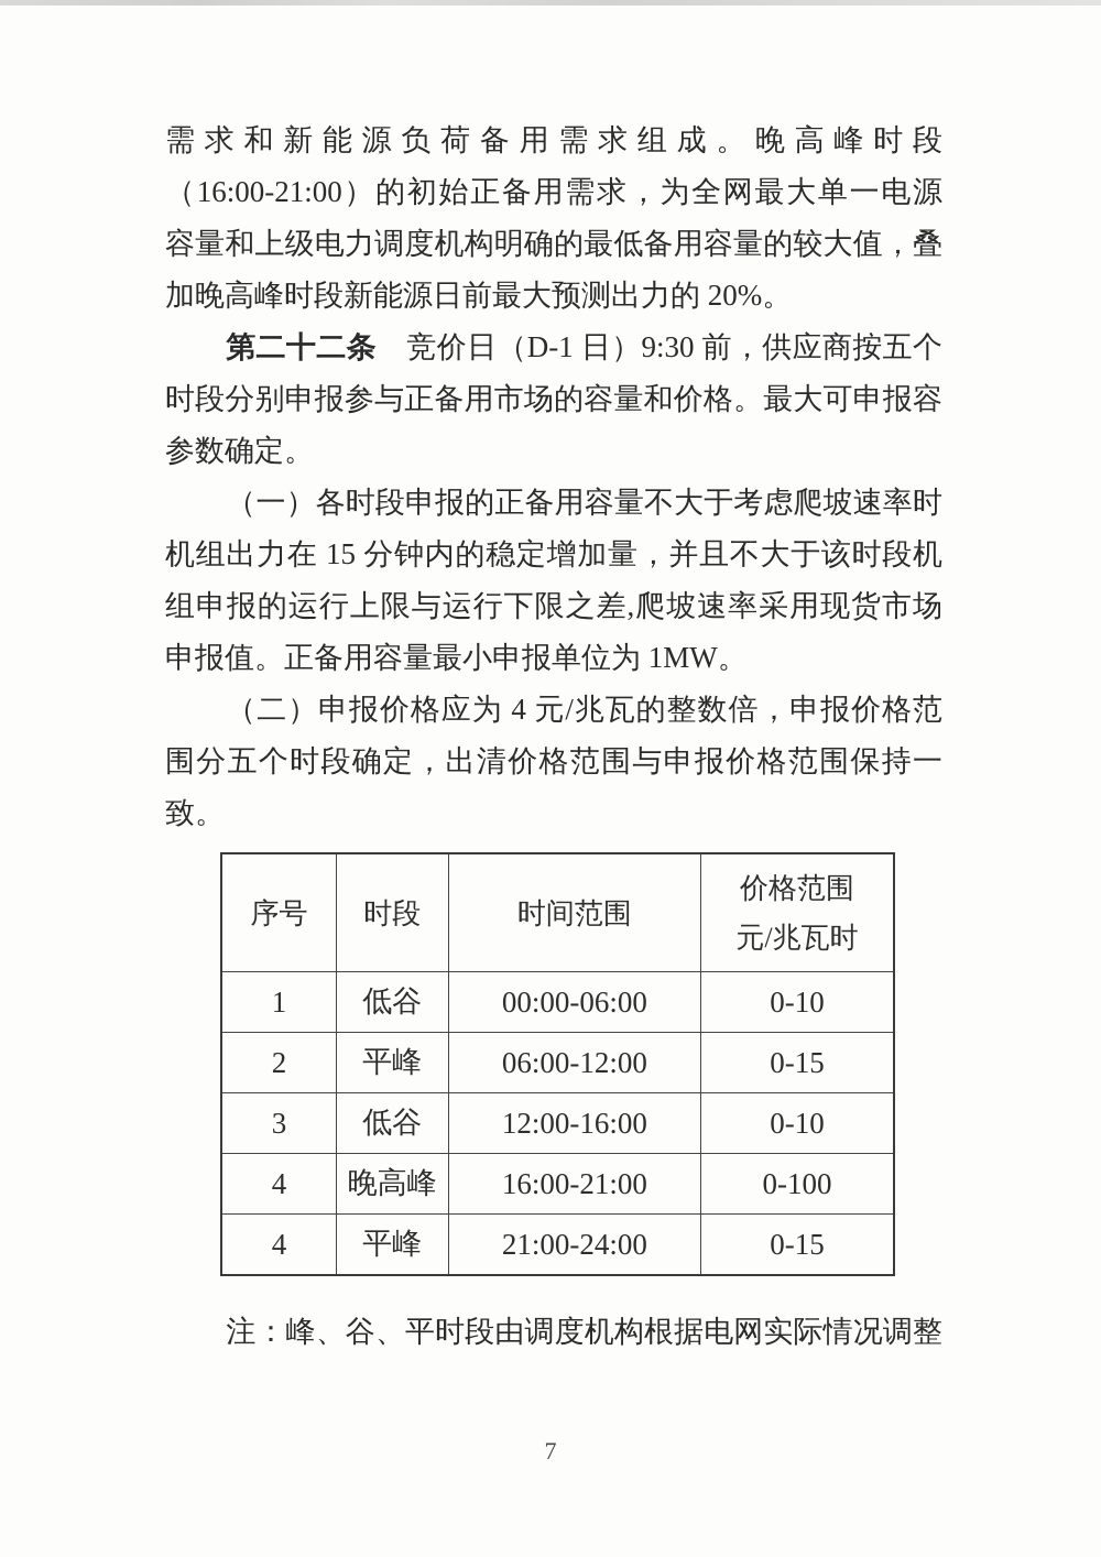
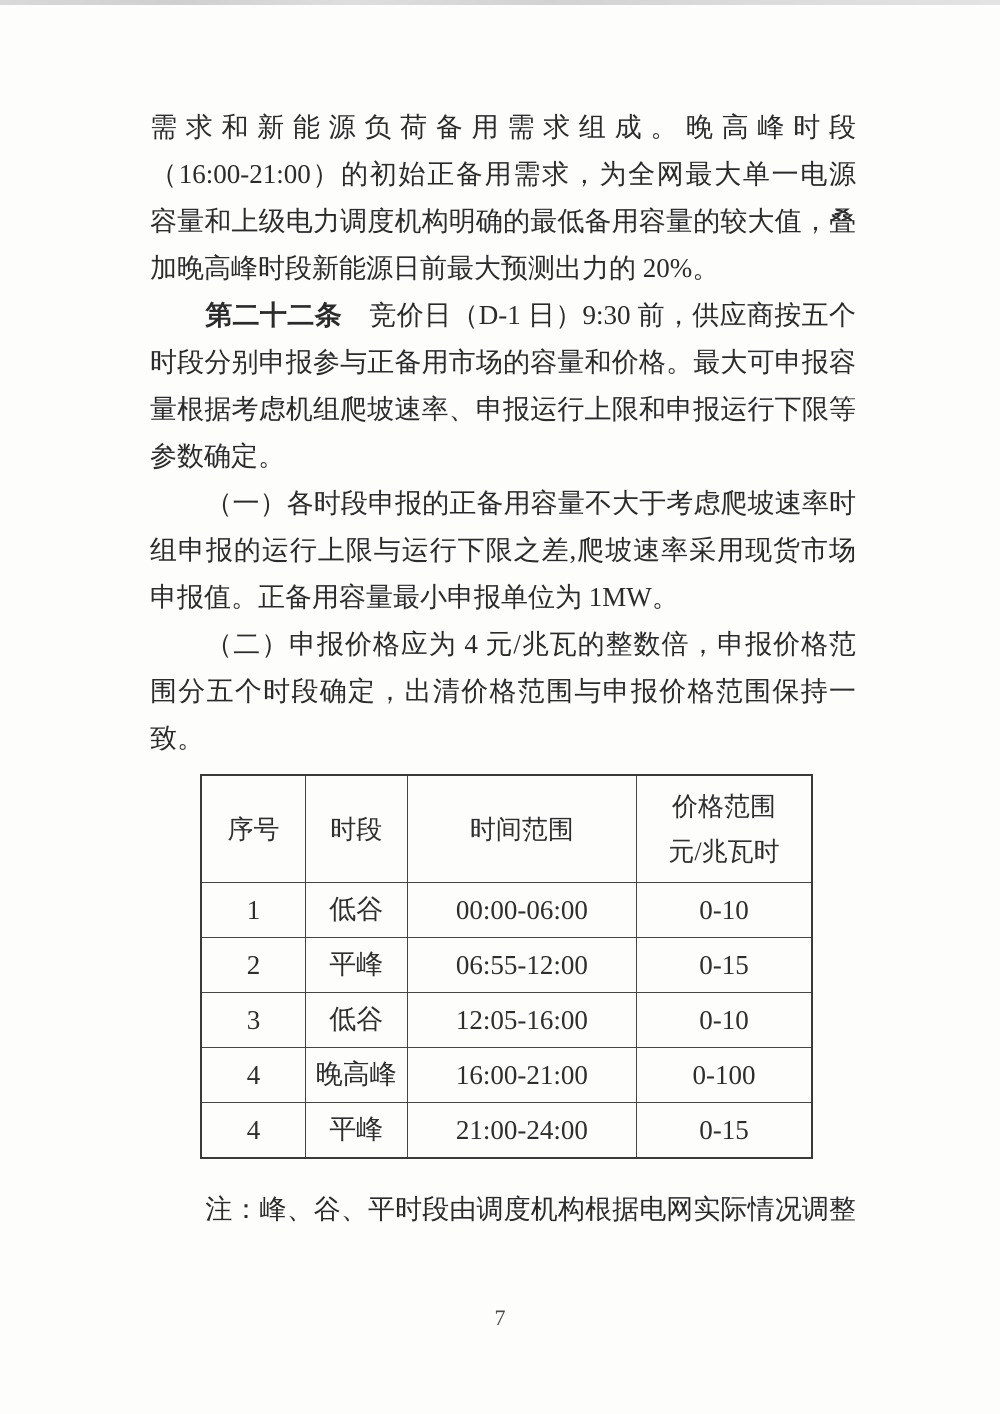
  需求和新能源负荷备用需求组成。晚高峰时段
  （16:00-21:00）的初始正备用需求，为全网最大单一电源
  容量和上级电力调度机构明确的最低备用容量的较大值，叠
  加晚高峰时段新能源日前最大预测出力的 20%。
  第二十二条 竞价日（D-1 日）9:30 前，供应商按五个
  时段分别申报参与正备用市场的容量和价格。最大可申报容
+ 量根据考虑机组爬坡速率、申报运行上限和申报运行下限等
  参数确定。
  （一）各时段申报的正备用容量不大于考虑爬坡速率时
- 机组出力在 15 分钟内的稳定增加量，并且不大于该时段机
  组申报的运行上限与运行下限之差,爬坡速率采用现货市场
  申报值。正备用容量最小申报单位为 1MW。
  （二）申报价格应为 4 元/兆瓦的整数倍，申报价格范
  围分五个时段确定，出清价格范围与申报价格范围保持一
  致。
  序号	时段	时间范围	价格范围元/兆瓦时
  1	低谷	00:00-06:00	0-10
- 2	平峰	06:00-12:00	0-15
+ 2	平峰	06:55-12:00	0-15
- 3	低谷	12:00-16:00	0-10
+ 3	低谷	12:05-16:00	0-10
  4	晚高峰	16:00-21:00	0-100
  4	平峰	21:00-24:00	0-15
  注：峰、谷、平时段由调度机构根据电网实际情况调整
  7
